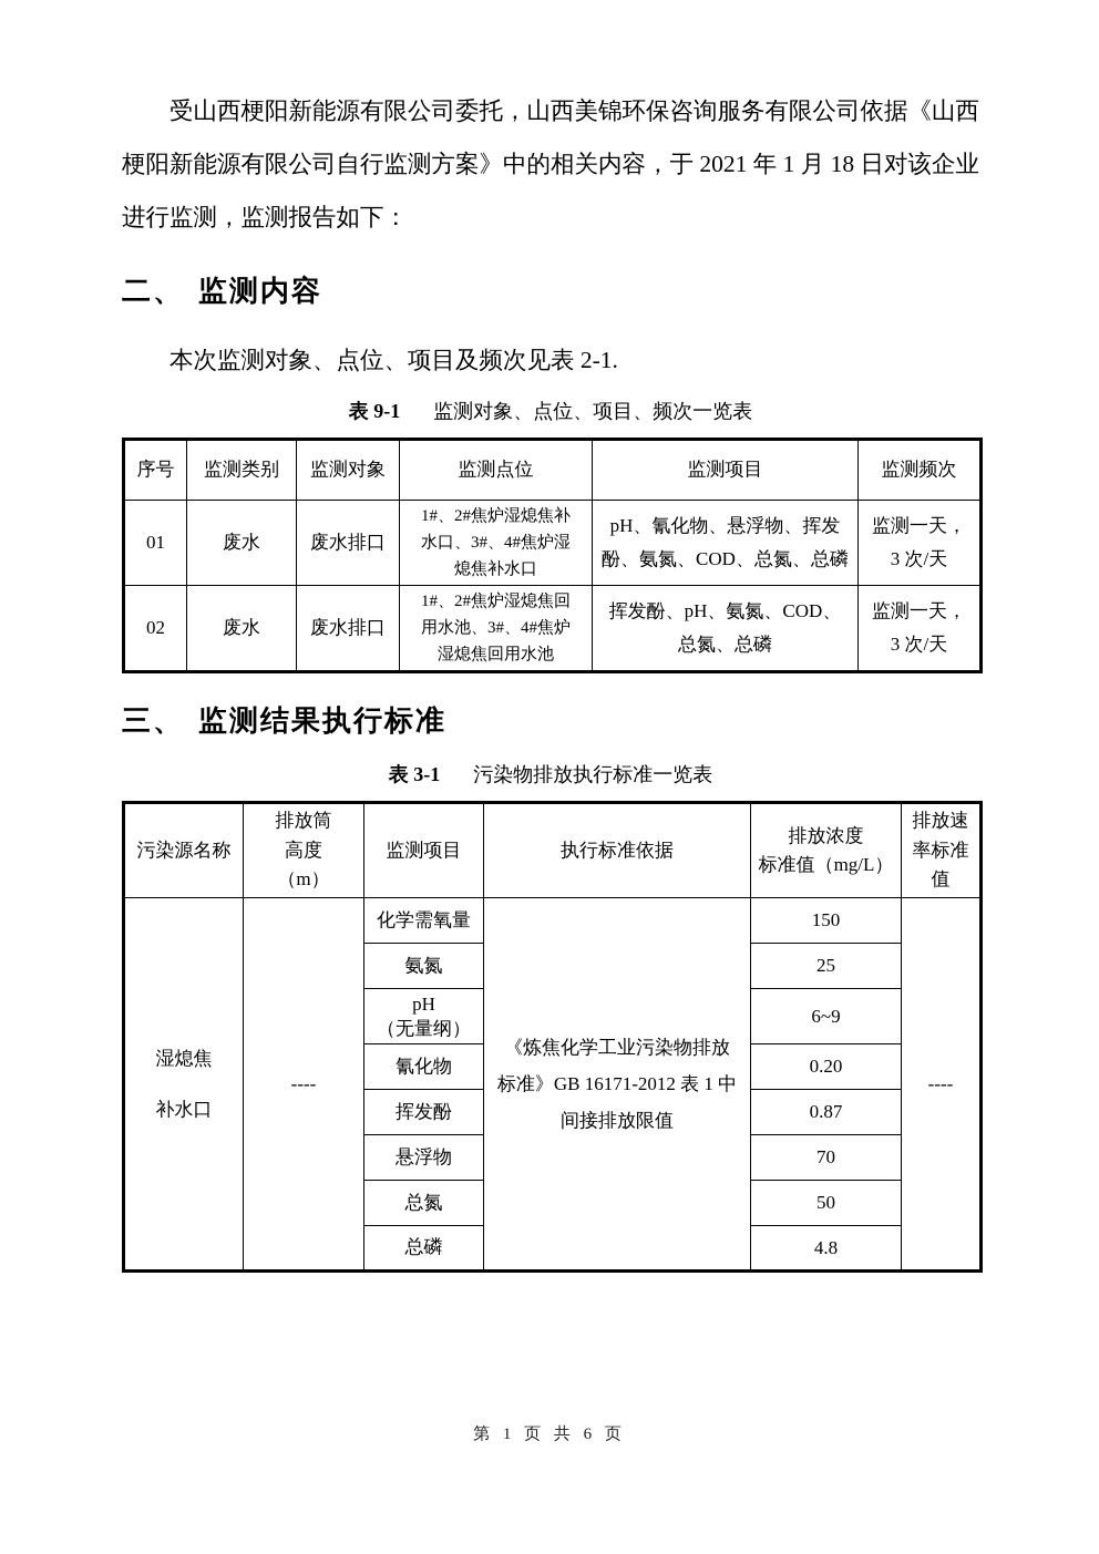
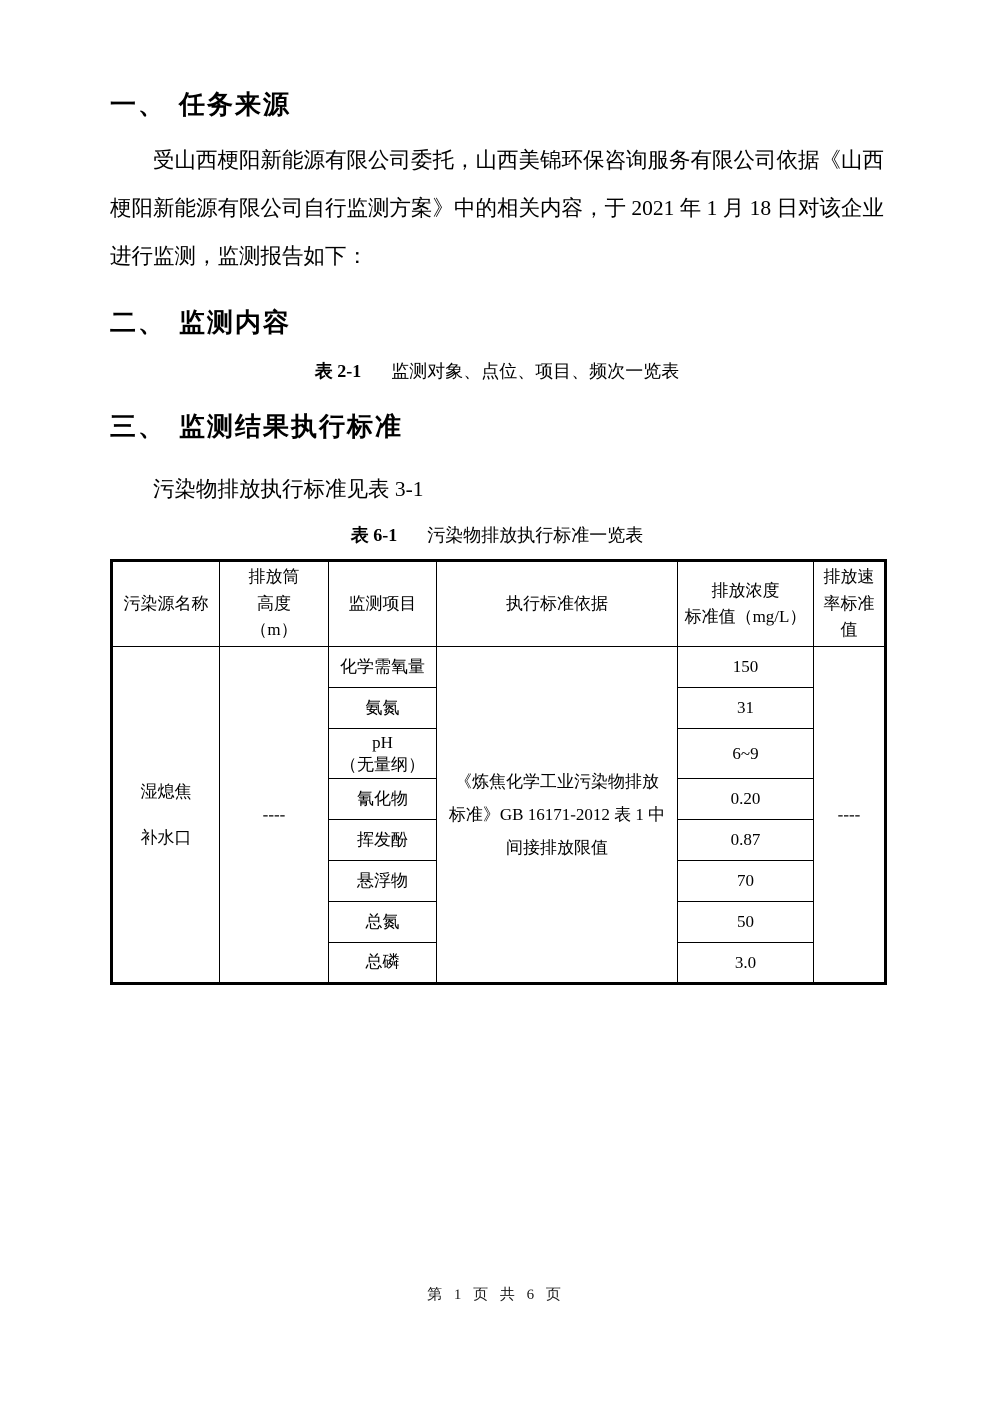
+ 一、 任务来源
  受山西梗阳新能源有限公司委托，山西美锦环保咨询服务有限公司依据《山西梗阳新能源有限公司自行监测方案》中的相关内容，于 2021 年 1 月 18 日对该企业进行监测，监测报告如下：
  二、 监测内容
- 本次监测对象、点位、项目及频次见表 2-1.
- 表 9-1 监测对象、点位、项目、频次一览表
+ 表 2-1 监测对象、点位、项目、频次一览表
- 序号	监测类别	监测对象	监测点位	监测项目	监测频次
- 01	废水	废水排口	1#、2#焦炉湿熄焦补 水口、3#、4#焦炉湿 熄焦补水口	pH、氰化物、悬浮物、挥发 酚、氨氮、COD、总氮、总磷	监测一天， 3 次/天
- 02	废水	废水排口	1#、2#焦炉湿熄焦回 用水池、3#、4#焦炉 湿熄焦回用水池	挥发酚、pH、氨氮、COD、 总氮、总磷	监测一天， 3 次/天
  三、 监测结果执行标准
+ 污染物排放执行标准见表 3-1
- 表 3-1 污染物排放执行标准一览表
+ 表 6-1 污染物排放执行标准一览表
  污染源名称	排放筒 高度 （m）	监测项目	执行标准依据	排放浓度 标准值（mg/L）	排放速 率标准 值
  湿熄焦 补水口	----	化学需氧量	《炼焦化学工业污染物排放 标准》GB 16171-2012 表 1 中 间接排放限值	150	----
- 氨氮	25
+ 氨氮	31
  pH （无量纲）	6~9
  氰化物	0.20
  挥发酚	0.87
  悬浮物	70
  总氮	50
- 总磷	4.8
+ 总磷	3.0
  第 1 页 共 6 页
